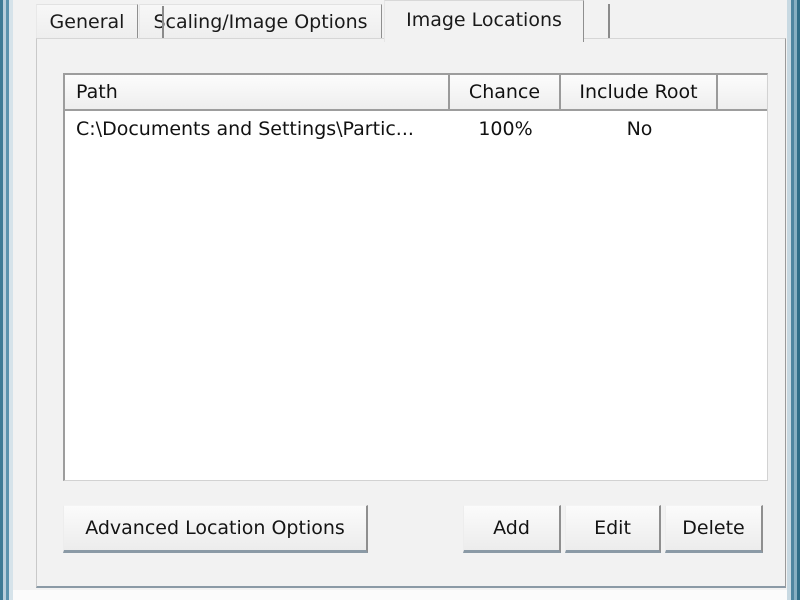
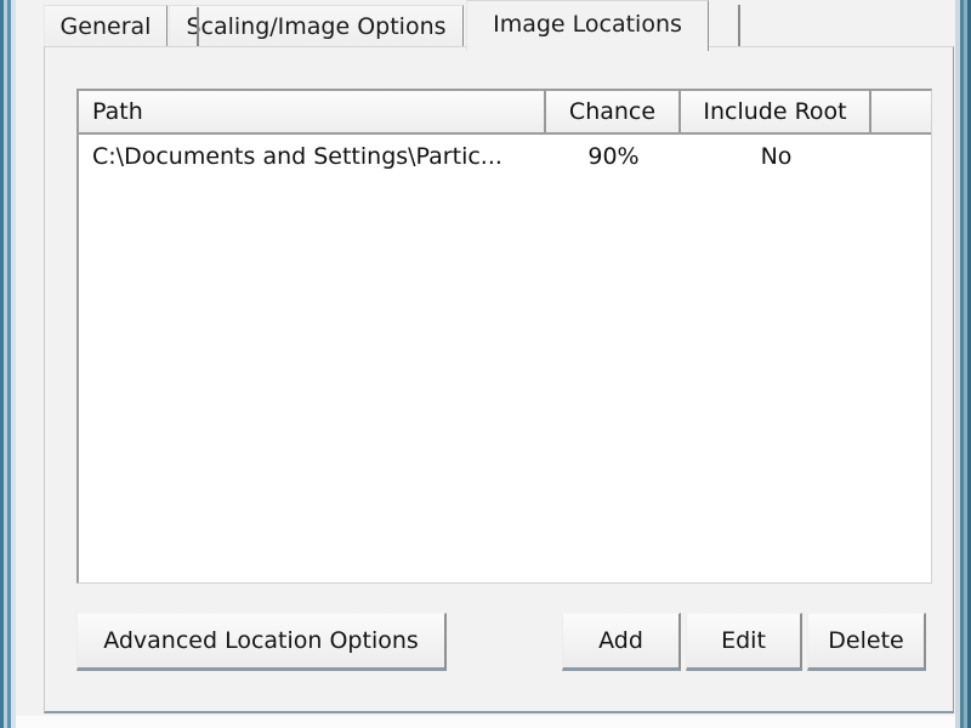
  General
  Scaling/Image Options
  Image Locations
  Path
  Chance
  Include Root
  C:\Documents and Settings\Partic...
- 100%
+ 90%
  No
  Advanced Location Options
  Add
  Edit
  Delete
